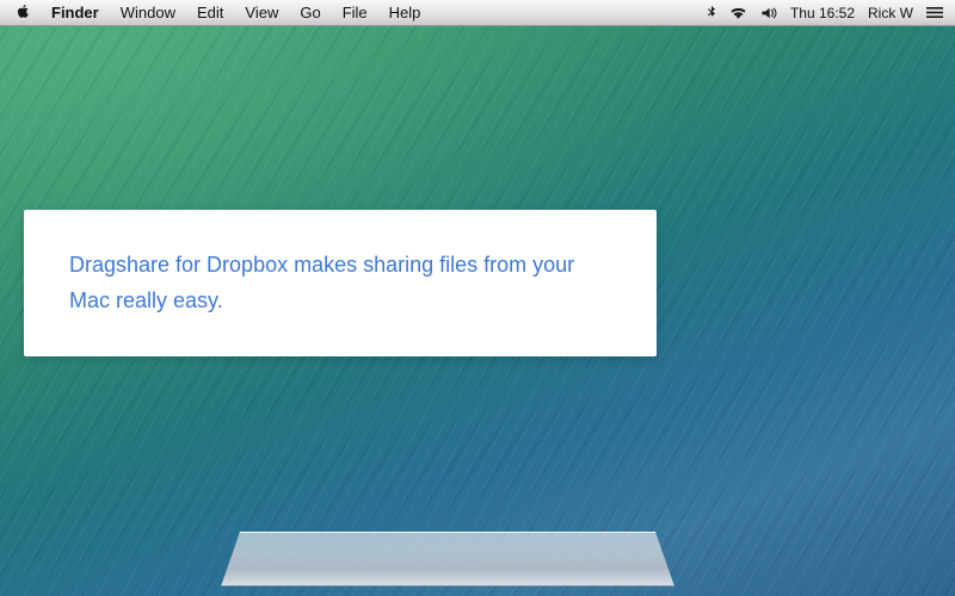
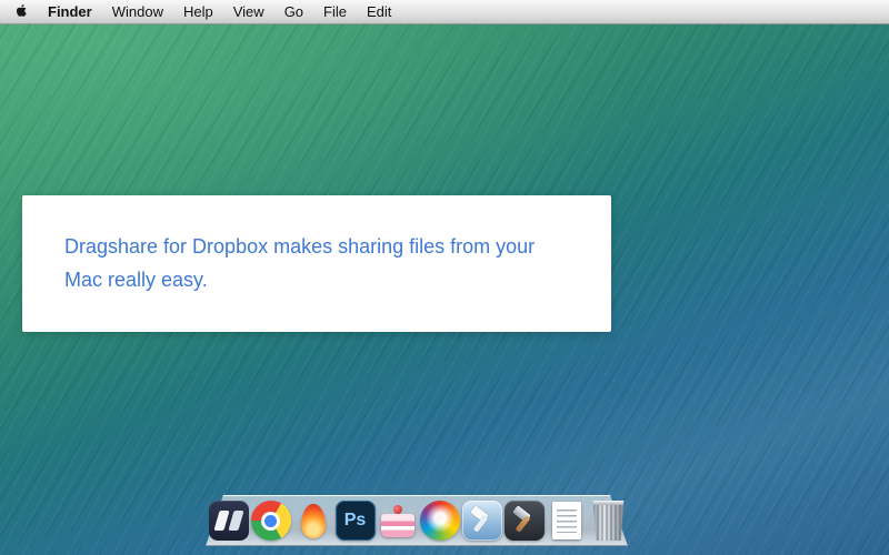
  Finder
  Window
- Edit
+ Help
  View
  Go
  File
- Help
+ Edit
- Thu 16:52
- Rick W
  Dragshare for Dropbox makes sharing files from your
  Mac really easy.
+ Ps
